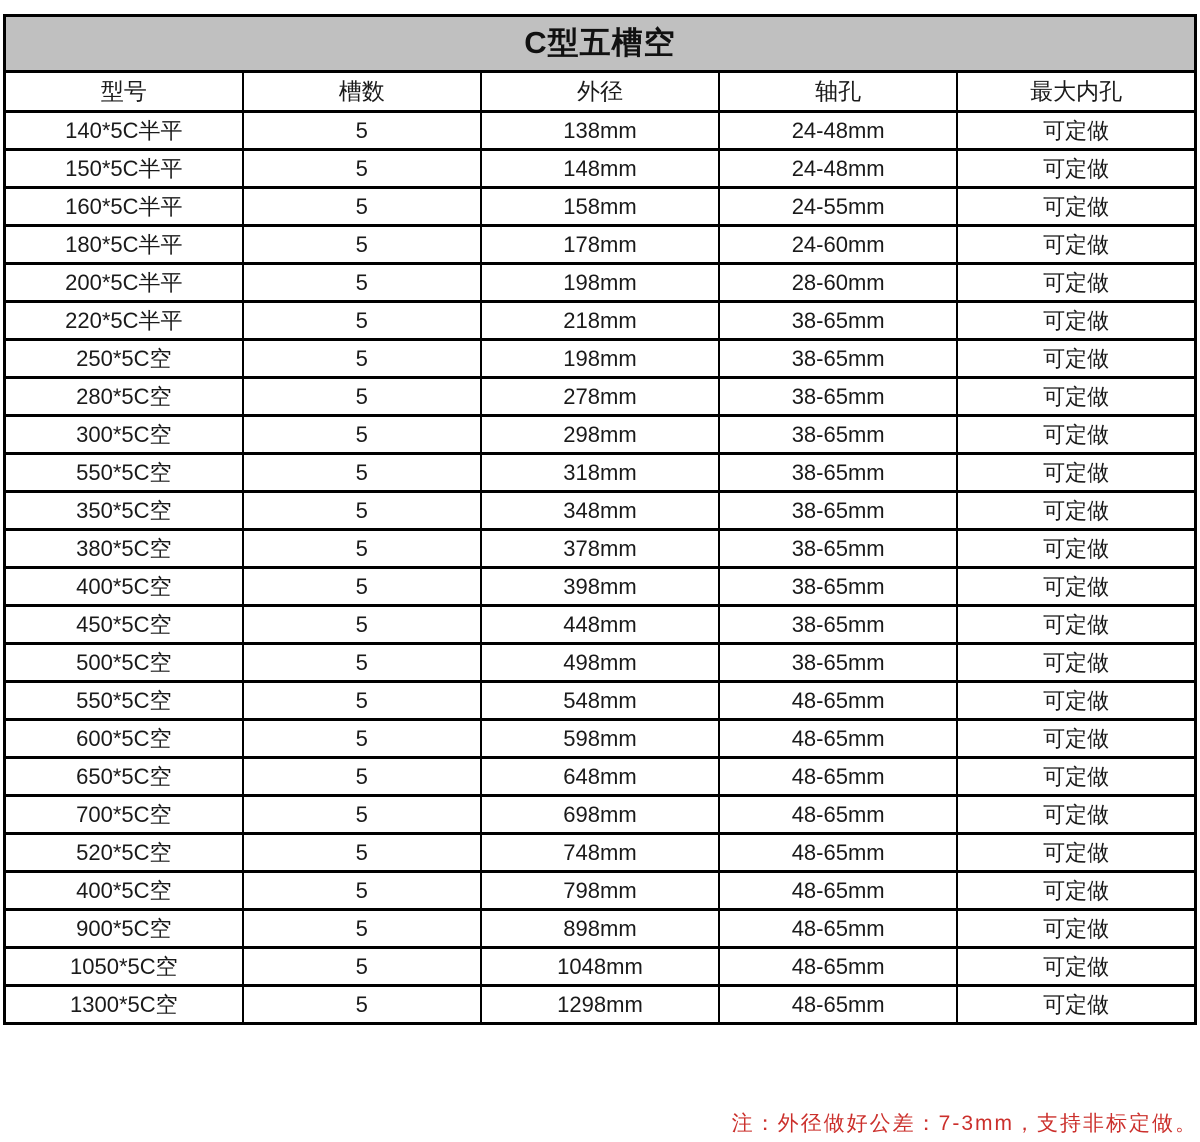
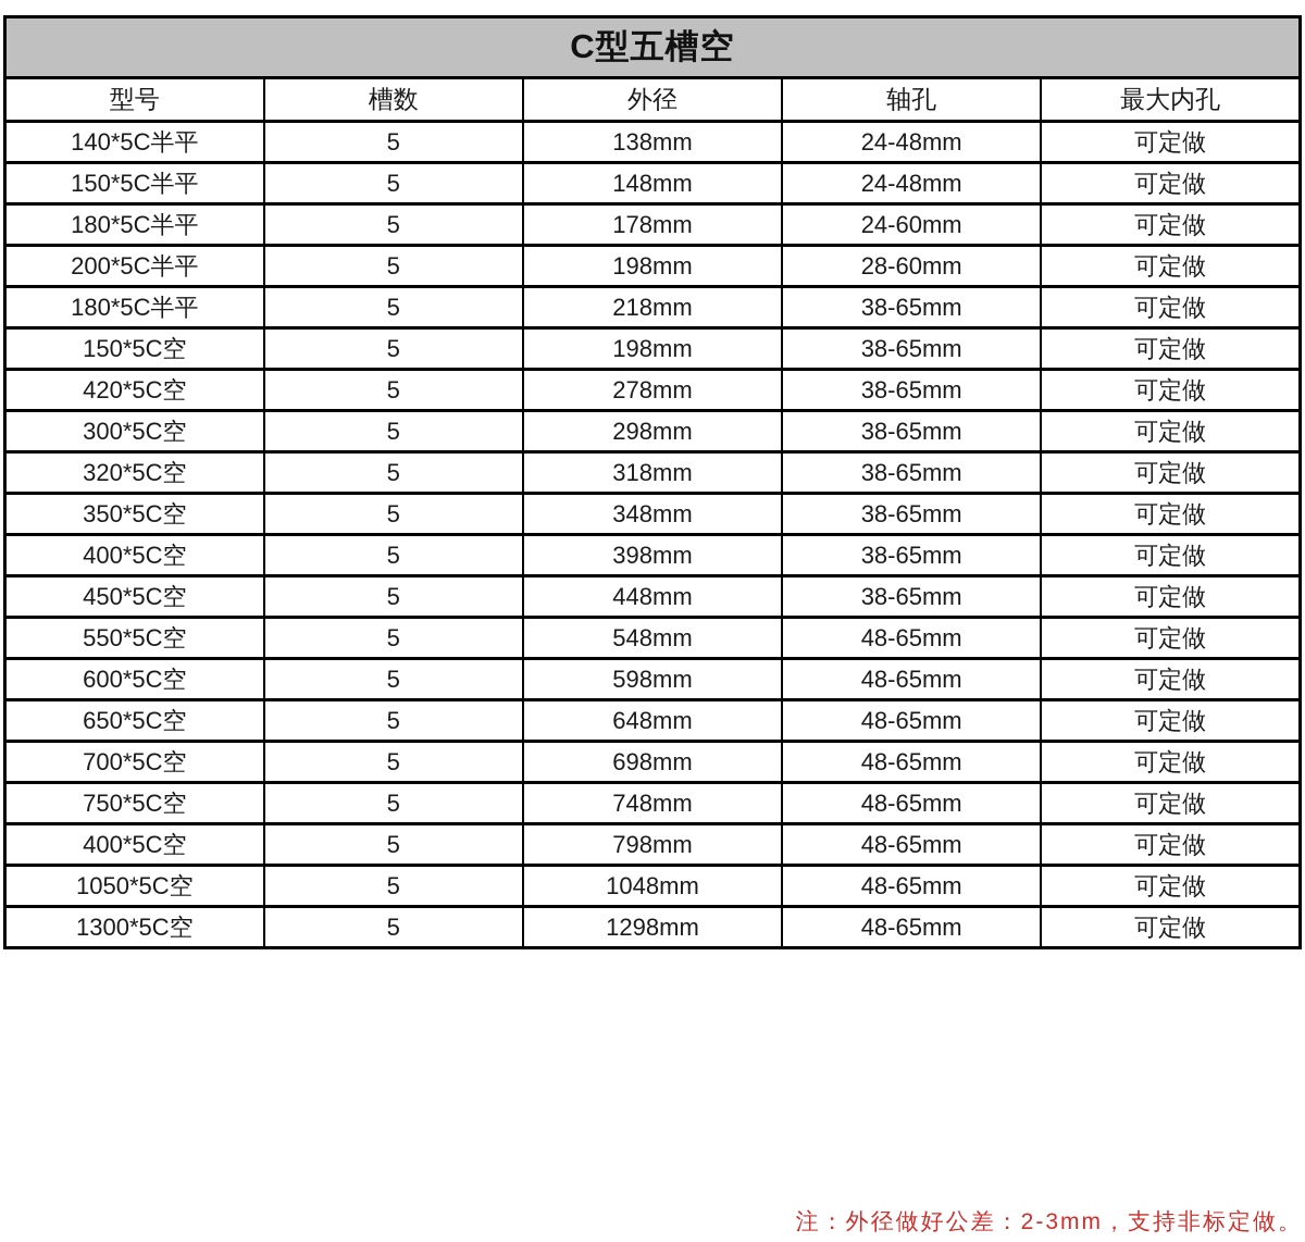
  C型五槽空
  型号	槽数	外径	轴孔	最大内孔
  140*5C半平	5	138mm	24-48mm	可定做
  150*5C半平	5	148mm	24-48mm	可定做
- 160*5C半平	5	158mm	24-55mm	可定做
  180*5C半平	5	178mm	24-60mm	可定做
  200*5C半平	5	198mm	28-60mm	可定做
- 220*5C半平	5	218mm	38-65mm	可定做
+ 180*5C半平	5	218mm	38-65mm	可定做
- 250*5C空	5	198mm	38-65mm	可定做
+ 150*5C空	5	198mm	38-65mm	可定做
- 280*5C空	5	278mm	38-65mm	可定做
+ 420*5C空	5	278mm	38-65mm	可定做
  300*5C空	5	298mm	38-65mm	可定做
- 550*5C空	5	318mm	38-65mm	可定做
+ 320*5C空	5	318mm	38-65mm	可定做
  350*5C空	5	348mm	38-65mm	可定做
- 380*5C空	5	378mm	38-65mm	可定做
  400*5C空	5	398mm	38-65mm	可定做
  450*5C空	5	448mm	38-65mm	可定做
- 500*5C空	5	498mm	38-65mm	可定做
  550*5C空	5	548mm	48-65mm	可定做
  600*5C空	5	598mm	48-65mm	可定做
  650*5C空	5	648mm	48-65mm	可定做
  700*5C空	5	698mm	48-65mm	可定做
- 520*5C空	5	748mm	48-65mm	可定做
+ 750*5C空	5	748mm	48-65mm	可定做
  400*5C空	5	798mm	48-65mm	可定做
- 900*5C空	5	898mm	48-65mm	可定做
  1050*5C空	5	1048mm	48-65mm	可定做
  1300*5C空	5	1298mm	48-65mm	可定做
- 注：外径做好公差：7-3mm，支持非标定做。
+ 注：外径做好公差：2-3mm，支持非标定做。
